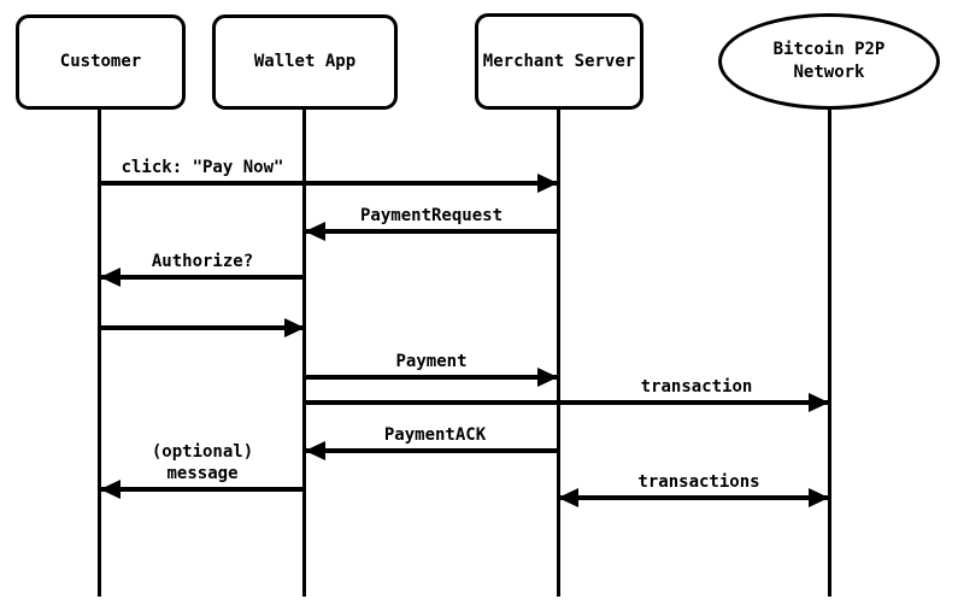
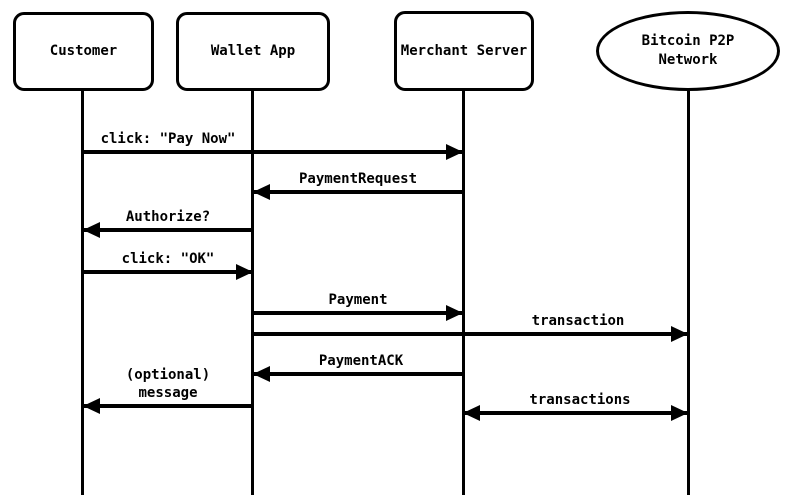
  Customer
  Wallet App
  Merchant Server
  Bitcoin P2P
  Network
  click: "Pay Now"
  PaymentRequest
  Authorize?
+ click: "OK"
  Payment
  transaction
  PaymentACK
  (optional)
  message
  transactions
